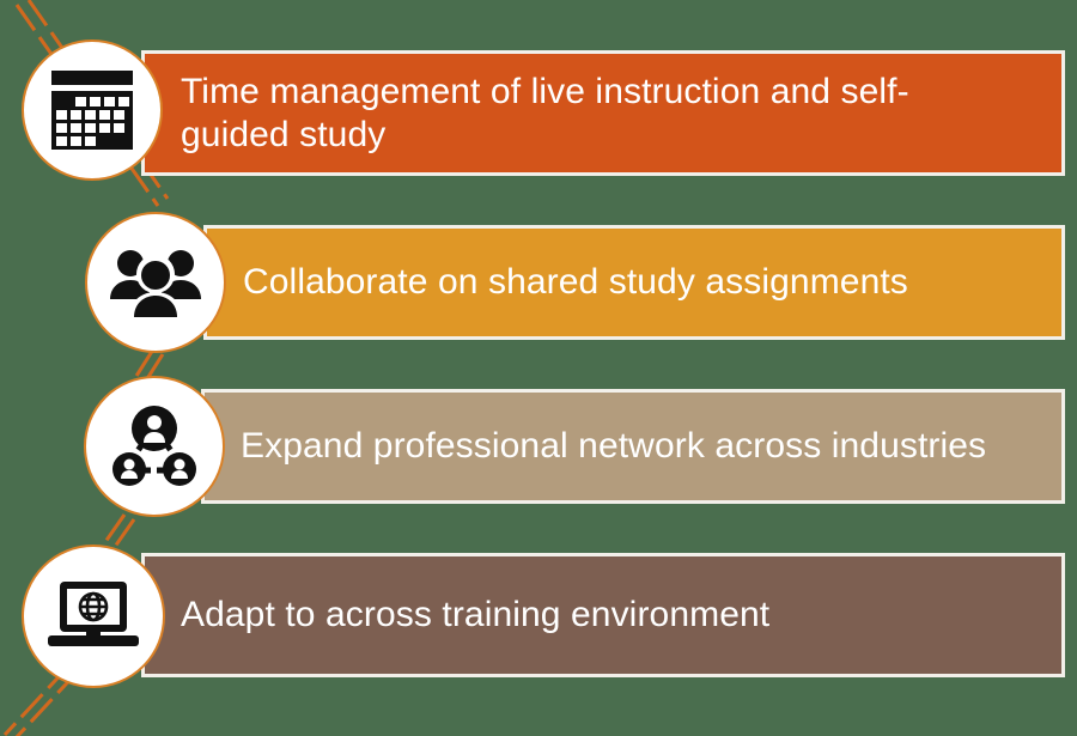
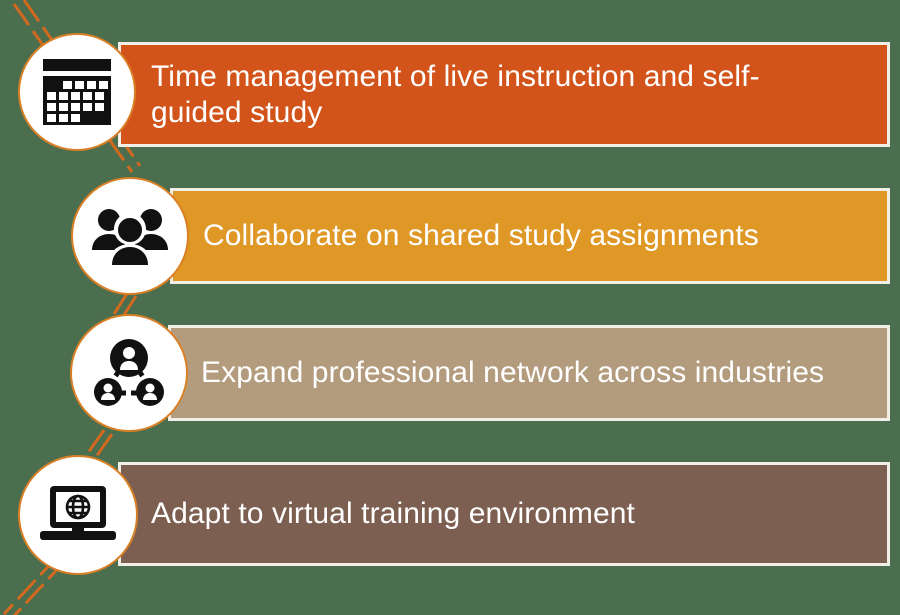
  Time management of live instruction and self-guided study
  Collaborate on shared study assignments
  Expand professional network across industries
- Adapt to across training environment
+ Adapt to virtual training environment
